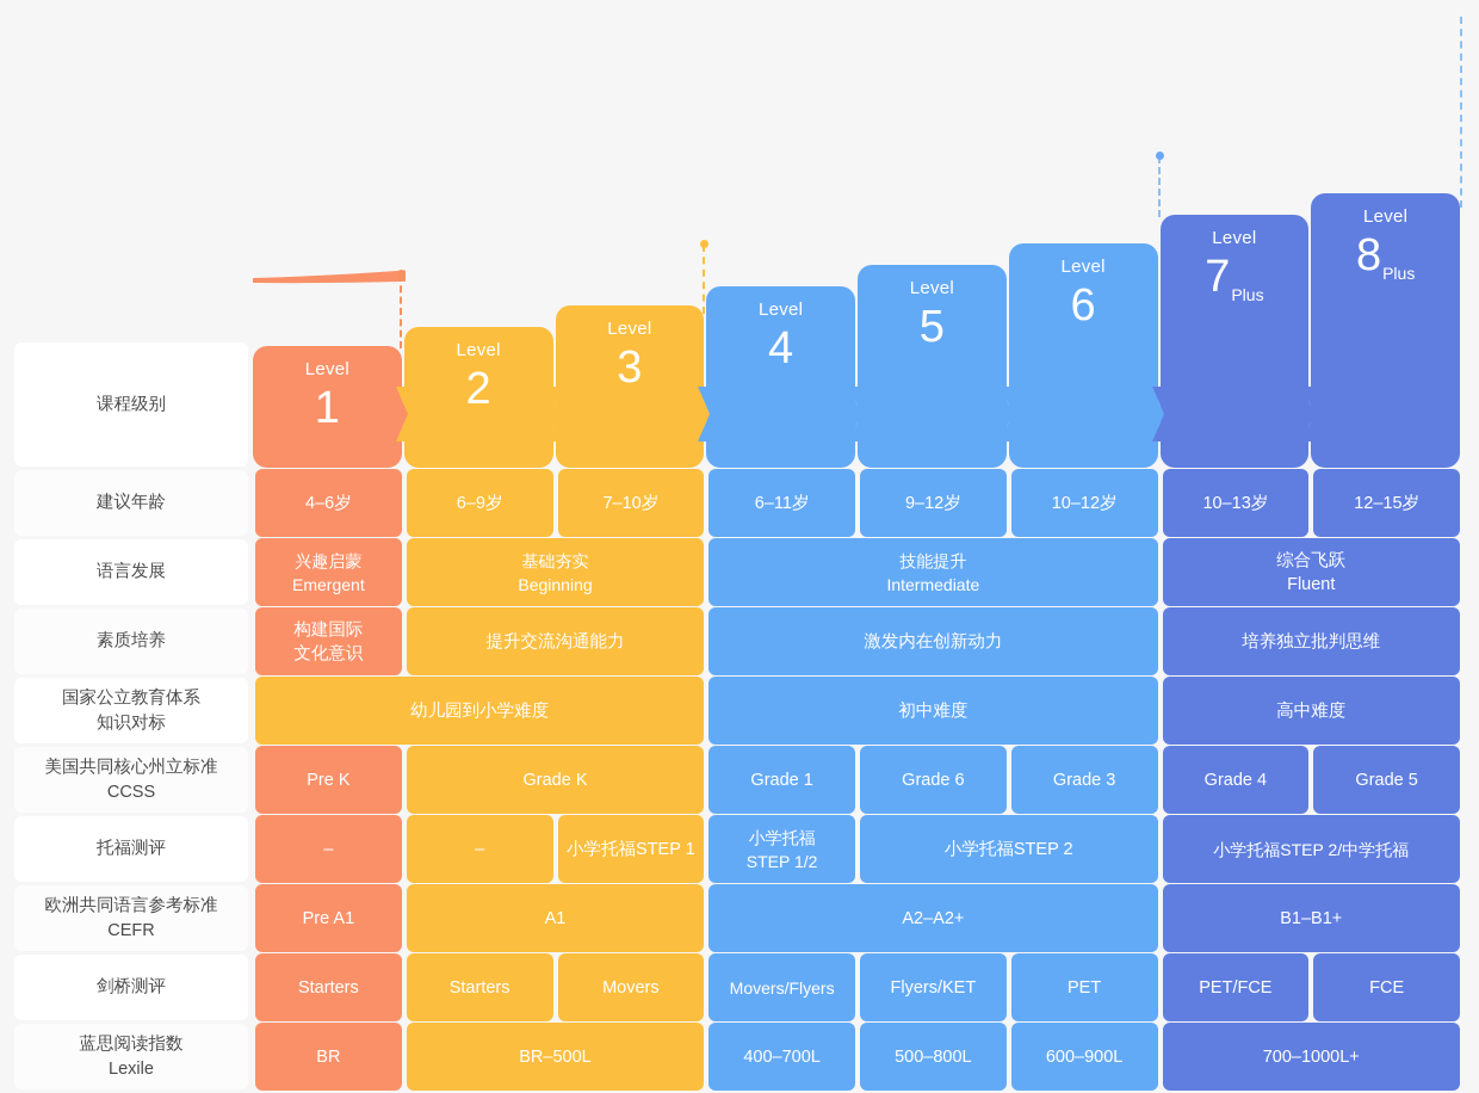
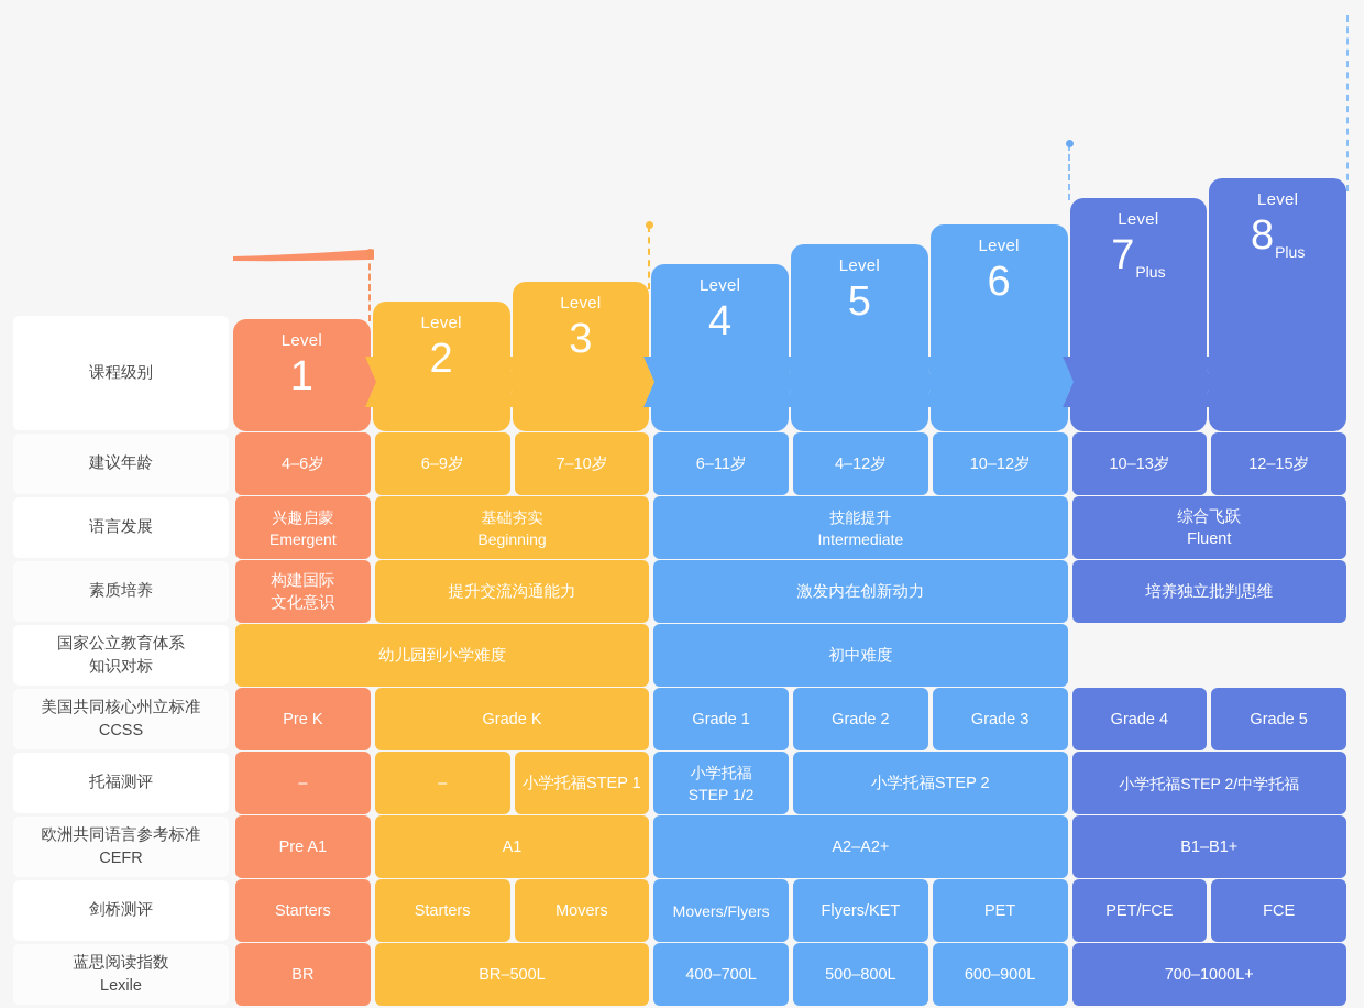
  Level
  1
  Level
  2
  Level
  3
  Level
  4
  Level
  5
  Level
  6
  Level
  7
  Plus
  Level
  8
  Plus
  课程级别
  建议年龄
  4–6岁
  6–9岁
  7–10岁
  6–11岁
- 9–12岁
+ 4–12岁
  10–12岁
  10–13岁
  12–15岁
  语言发展
  兴趣启蒙
  Emergent
  基础夯实
  Beginning
  技能提升
  Intermediate
  综合飞跃
  Fluent
  素质培养
  构建国际
  文化意识
  提升交流沟通能力
  激发内在创新动力
  培养独立批判思维
  国家公立教育体系
  知识对标
  幼儿园到小学难度
  初中难度
- 高中难度
  美国共同核心州立标准
  CCSS
  Pre K
  Grade K
  Grade 1
- Grade 6
+ Grade 2
  Grade 3
  Grade 4
  Grade 5
  托福测评
  –
  –
  小学托福STEP 1
  小学托福
  STEP 1/2
  小学托福STEP 2
  小学托福STEP 2/中学托福
  欧洲共同语言参考标准
  CEFR
  Pre A1
  A1
  A2–A2+
  B1–B1+
  剑桥测评
  Starters
  Starters
  Movers
  Movers/Flyers
  Flyers/KET
  PET
  PET/FCE
  FCE
  蓝思阅读指数
  Lexile
  BR
  BR–500L
  400–700L
  500–800L
  600–900L
  700–1000L+
